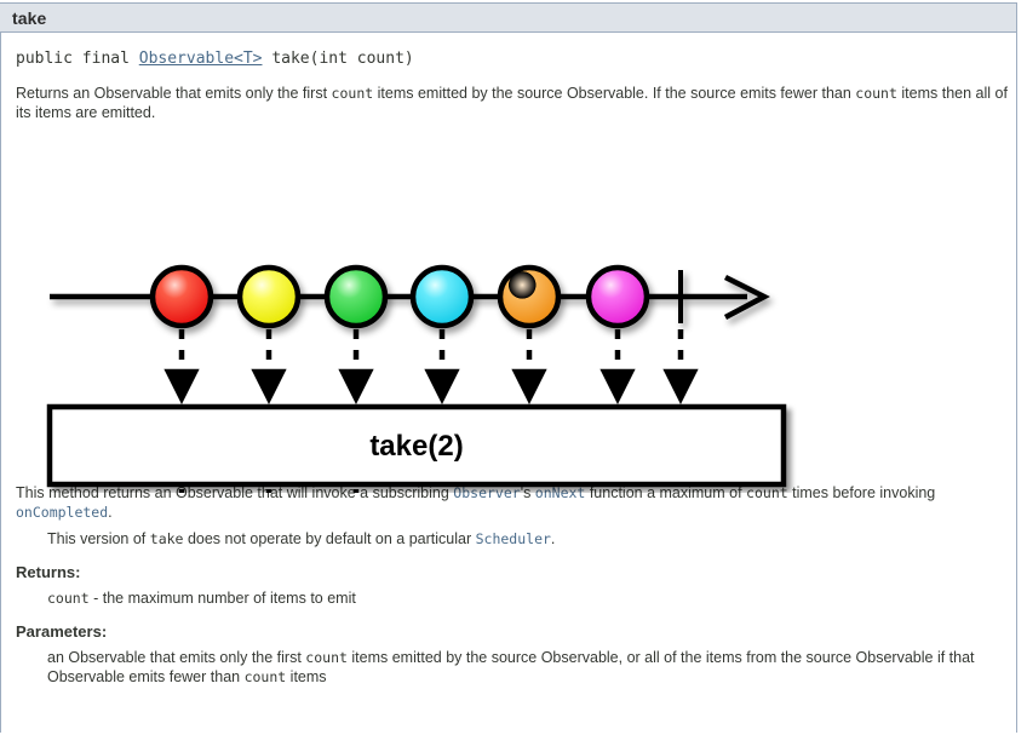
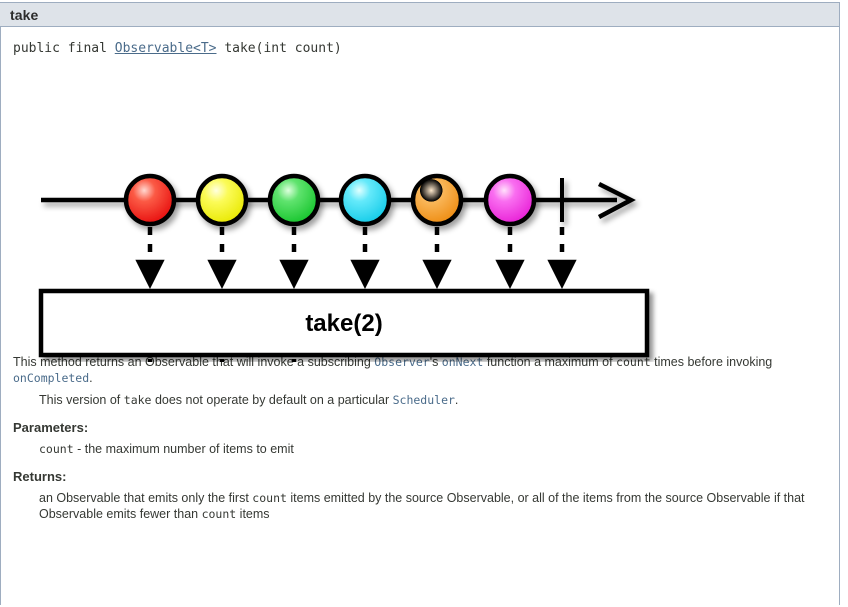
  take
  public final Observable<T> take(int count)
- Returns an Observable that emits only the first count items emitted by the source Observable. If the source emits fewer than count items then all of its items are emitted.
  take(2)
  This method returns an Observable that will invoke a subscribing Observer's onNext function a maximum of count times before invoking onCompleted.
  This version of take does not operate by default on a particular Scheduler.
- Returns:
+ Parameters:
  count - the maximum number of items to emit
- Parameters:
+ Returns:
  an Observable that emits only the first count items emitted by the source Observable, or all of the items from the source Observable if that Observable emits fewer than count items
